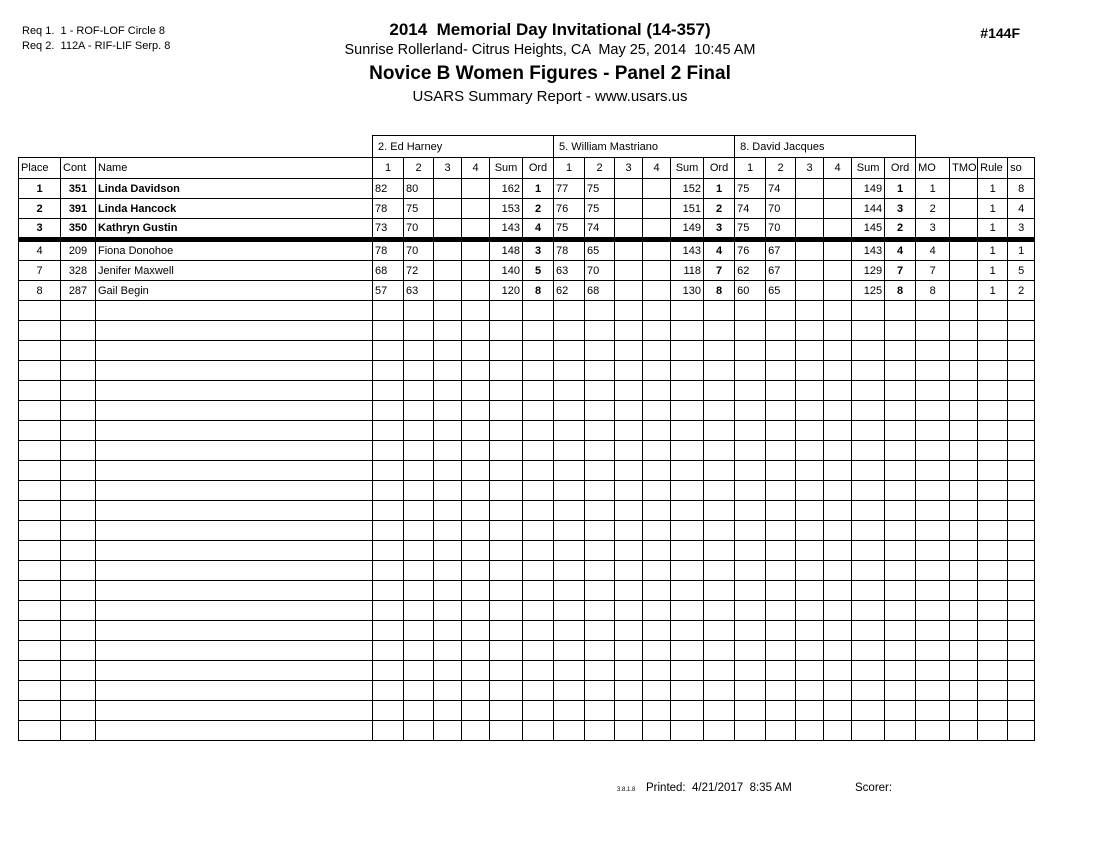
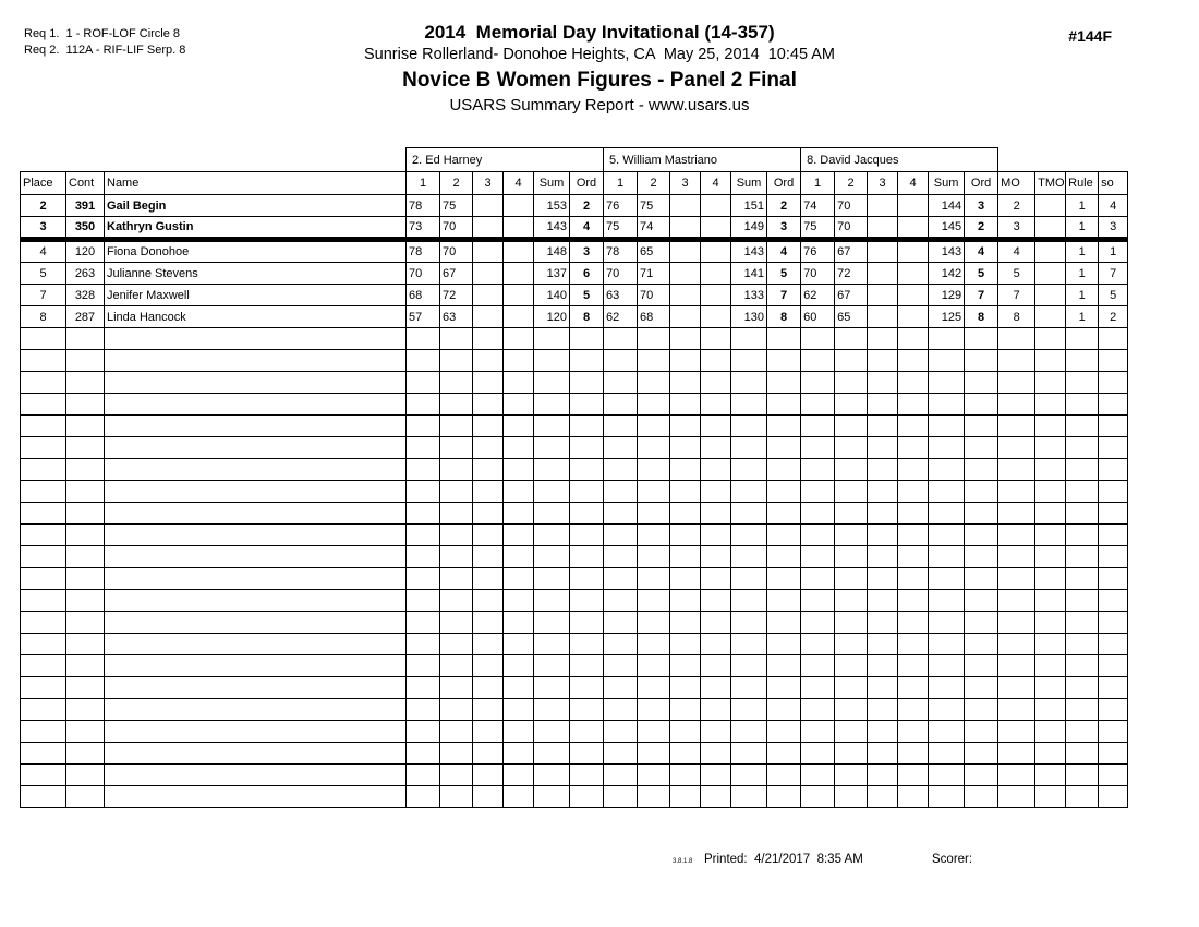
  Req 1. 1 - ROF-LOF Circle 8
  Req 2. 112A - RIF-LIF Serp. 8
  2014 Memorial Day Invitational (14-357)
- Sunrise Rollerland- Citrus Heights, CA May 25, 2014 10:45 AM
+ Sunrise Rollerland- Donohoe Heights, CA May 25, 2014 10:45 AM
  Novice B Women Figures - Panel 2 Final
  USARS Summary Report - www.usars.us
  #144F
  	2. Ed Harney	5. William Mastriano	8. David Jacques
  Place	Cont	Name	1	2	3	4	Sum	Ord	1	2	3	4	Sum	Ord	1	2	3	4	Sum	Ord	MO	TMO	Rule	so
- 1	351	Linda Davidson	82	80			162	1	77	75			152	1	75	74			149	1	1		1	8
- 2	391	Linda Hancock	78	75			153	2	76	75			151	2	74	70			144	3	2		1	4
+ 2	391	Gail Begin	78	75			153	2	76	75			151	2	74	70			144	3	2		1	4
  3	350	Kathryn Gustin	73	70			143	4	75	74			149	3	75	70			145	2	3		1	3
- 4	209	Fiona Donohoe	78	70			148	3	78	65			143	4	76	67			143	4	4		1	1
+ 4	120	Fiona Donohoe	78	70			148	3	78	65			143	4	76	67			143	4	4		1	1
+ 5	263	Julianne Stevens	70	67			137	6	70	71			141	5	70	72			142	5	5		1	7
- 7	328	Jenifer Maxwell	68	72			140	5	63	70			118	7	62	67			129	7	7		1	5
+ 7	328	Jenifer Maxwell	68	72			140	5	63	70			133	7	62	67			129	7	7		1	5
- 8	287	Gail Begin	57	63			120	8	62	68			130	8	60	65			125	8	8		1	2
+ 8	287	Linda Hancock	57	63			120	8	62	68			130	8	60	65			125	8	8		1	2
  Printed: 4/21/2017 8:35 AM
  Scorer:
